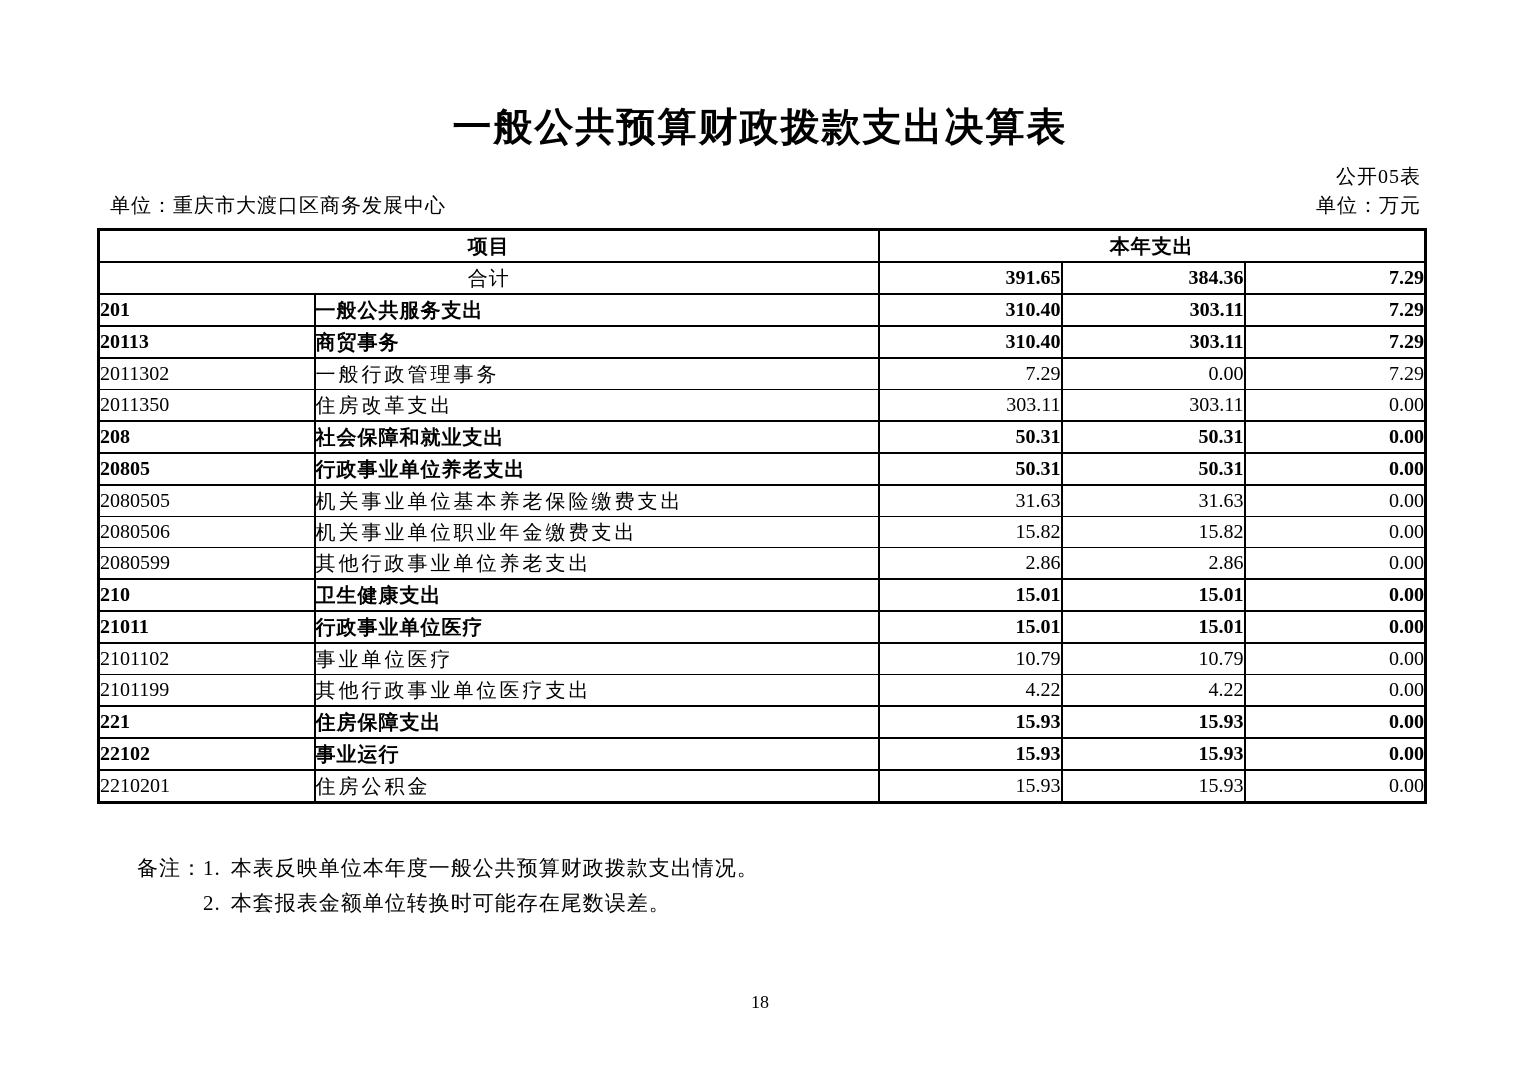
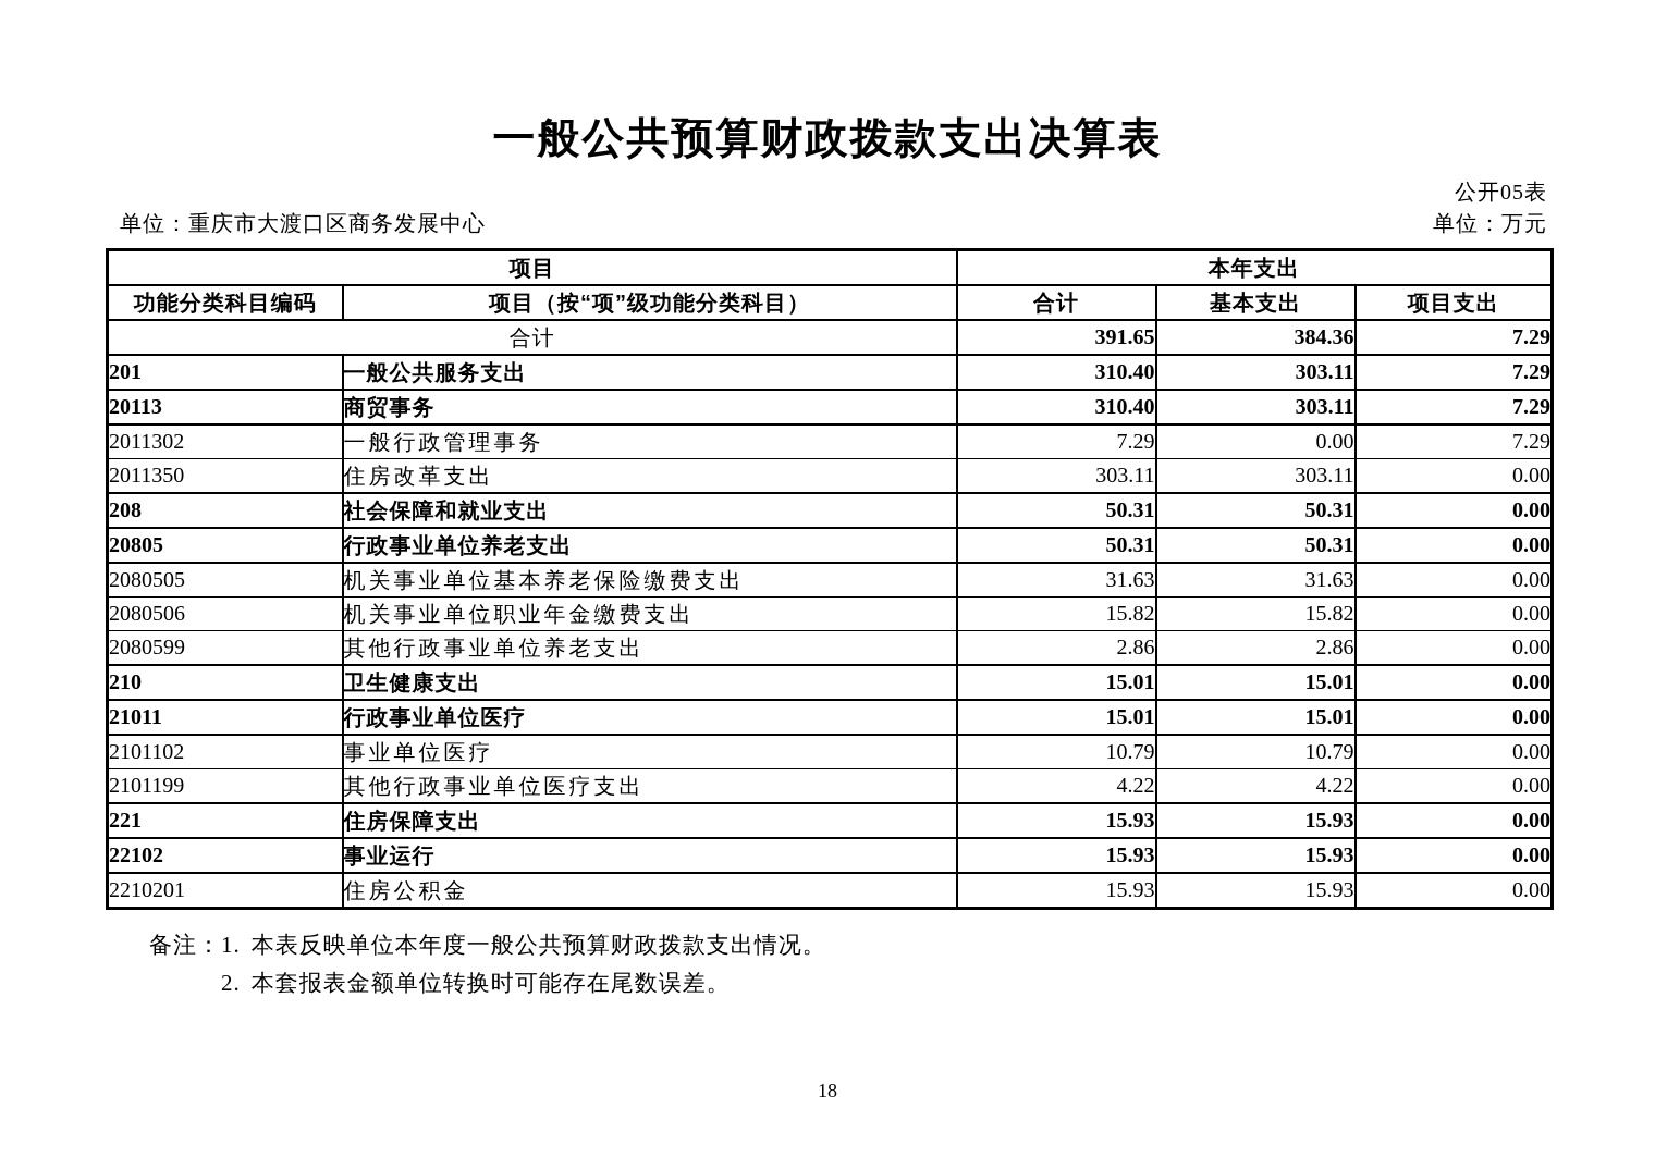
  一般公共预算财政拨款支出决算表
  公开05表
  单位：重庆市大渡口区商务发展中心
  单位：万元
  项目	本年支出
+ 功能分类科目编码	项目（按“项”级功能分类科目）	合计	基本支出	项目支出
  合计	391.65	384.36	7.29
  201	一般公共服务支出	310.40	303.11	7.29
  20113	商贸事务	310.40	303.11	7.29
  2011302	一般行政管理事务	7.29	0.00	7.29
  2011350	住房改革支出	303.11	303.11	0.00
  208	社会保障和就业支出	50.31	50.31	0.00
  20805	行政事业单位养老支出	50.31	50.31	0.00
  2080505	机关事业单位基本养老保险缴费支出	31.63	31.63	0.00
  2080506	机关事业单位职业年金缴费支出	15.82	15.82	0.00
  2080599	其他行政事业单位养老支出	2.86	2.86	0.00
  210	卫生健康支出	15.01	15.01	0.00
  21011	行政事业单位医疗	15.01	15.01	0.00
  2101102	事业单位医疗	10.79	10.79	0.00
  2101199	其他行政事业单位医疗支出	4.22	4.22	0.00
  221	住房保障支出	15.93	15.93	0.00
  22102	事业运行	15.93	15.93	0.00
  2210201	住房公积金	15.93	15.93	0.00
  备注：
  1. 本表反映单位本年度一般公共预算财政拨款支出情况。
  2. 本套报表金额单位转换时可能存在尾数误差。
  18
